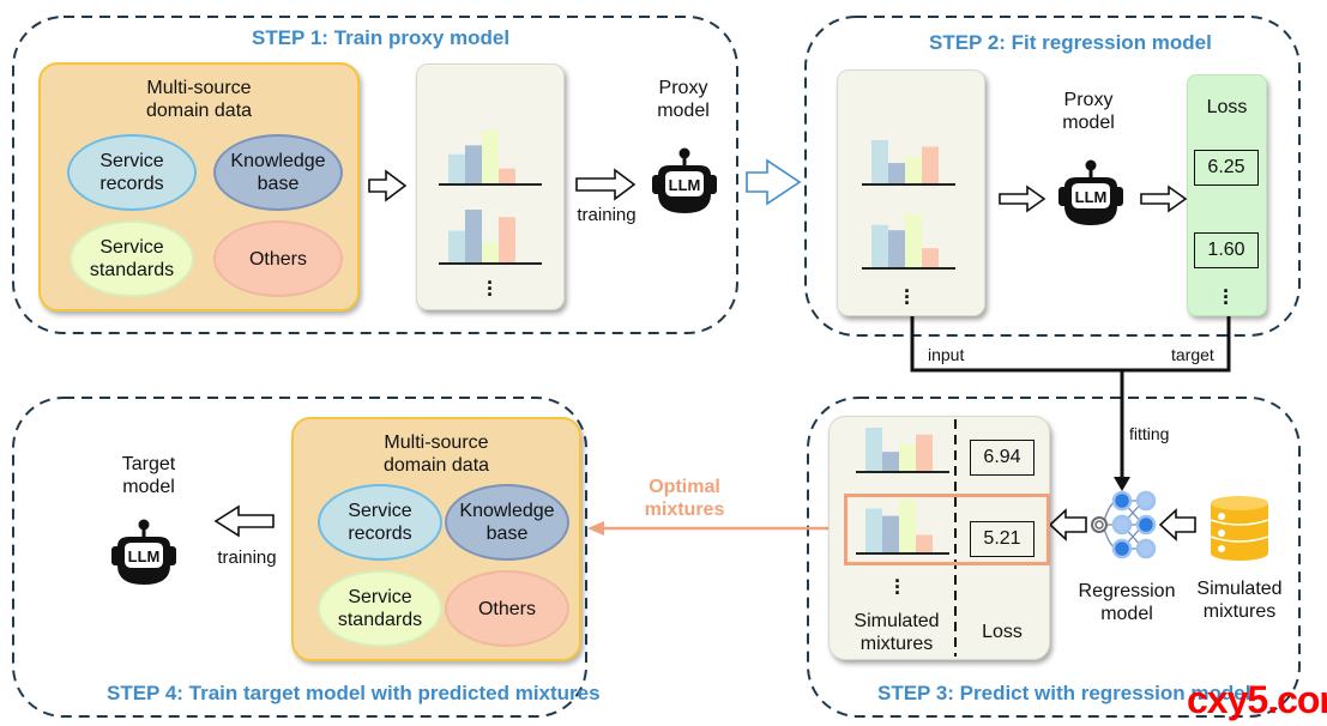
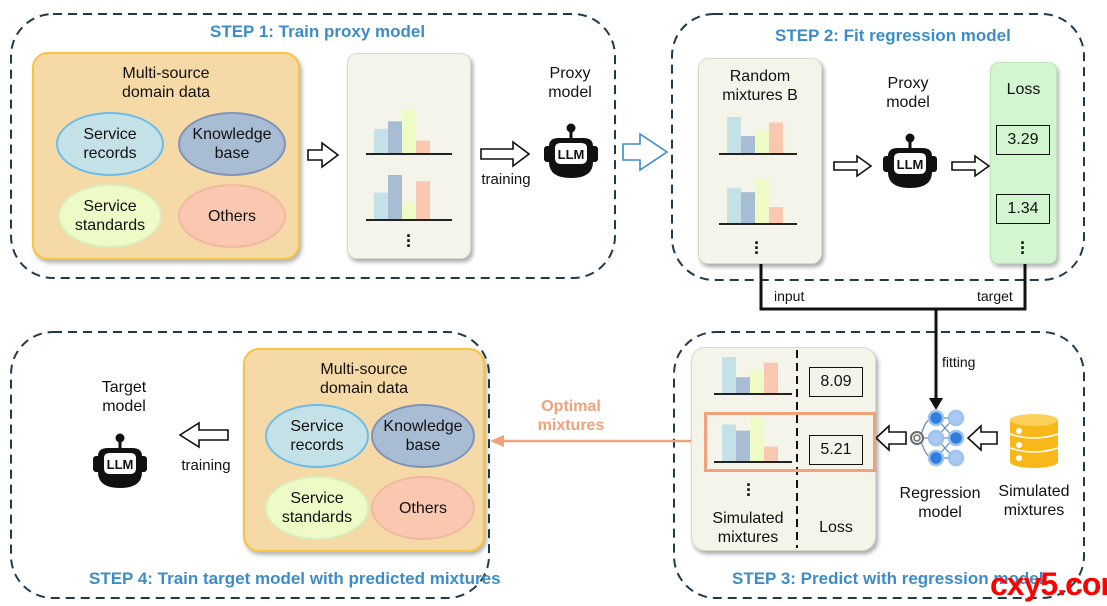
  STEP 1: Train proxy model
  Multi-source domain data
  Service records
  Knowledge base
  Service standards
  Others
  ·
  ·
  ·
  Proxy model
  LLM
  training
  STEP 2: Fit regression model
+ Random mixtures B
  ·
  ·
  ·
  Proxy model
  LLM
  Loss
- 6.25
+ 3.29
- 1.60
+ 1.34
  ·
  ·
  ·
  input
  target
  fitting
- 6.94
+ 8.09
  5.21
  ·
  ·
  ·
  Simulated mixtures
  Loss
  Regression model
  Simulated mixtures
  STEP 3: Predict with regression model
  Target model
  LLM
  training
  Multi-source domain data
  Service records
  Knowledge base
  Service standards
  Others
  Optimal mixtures
  STEP 4: Train target model with predicted mixtures
  cxy5.co
